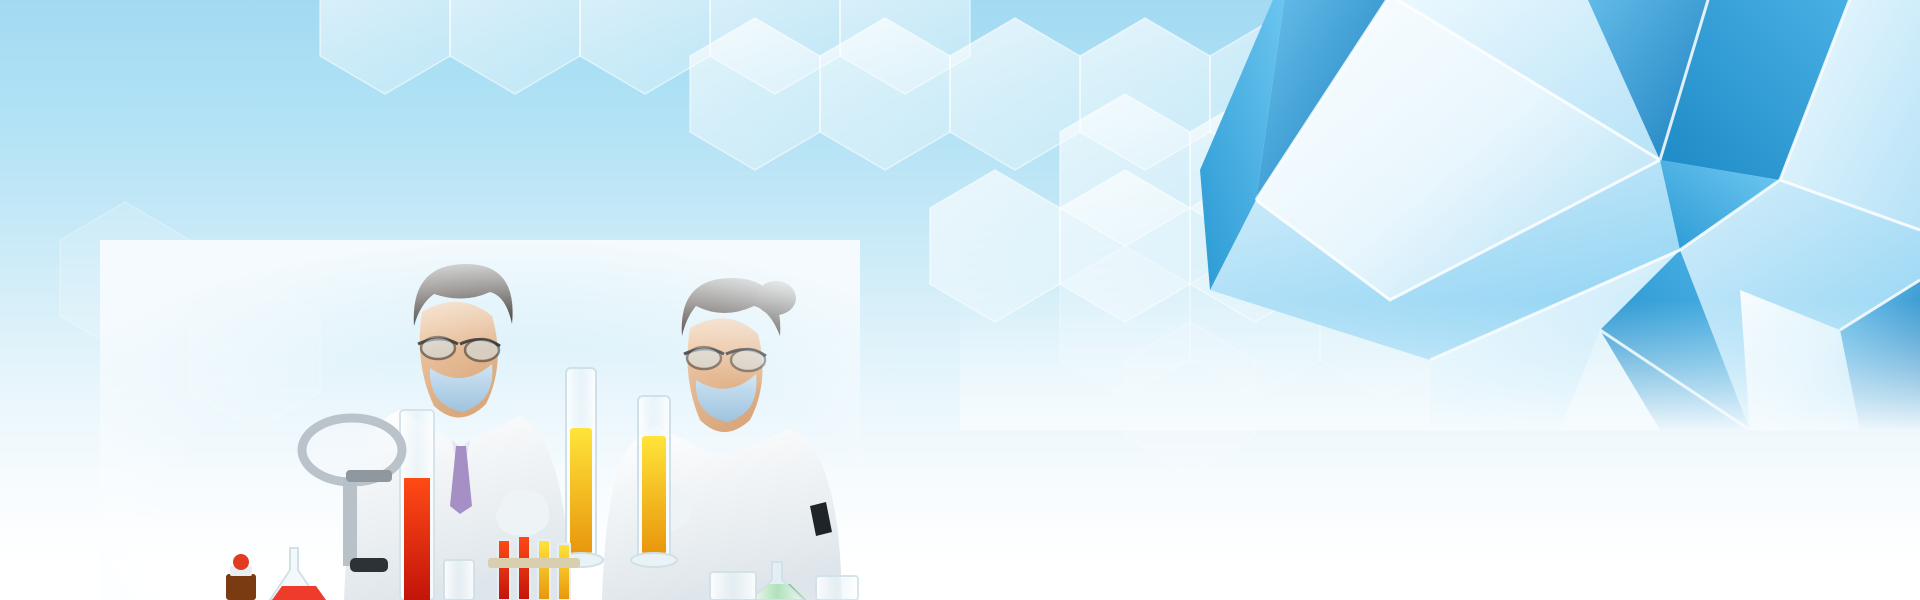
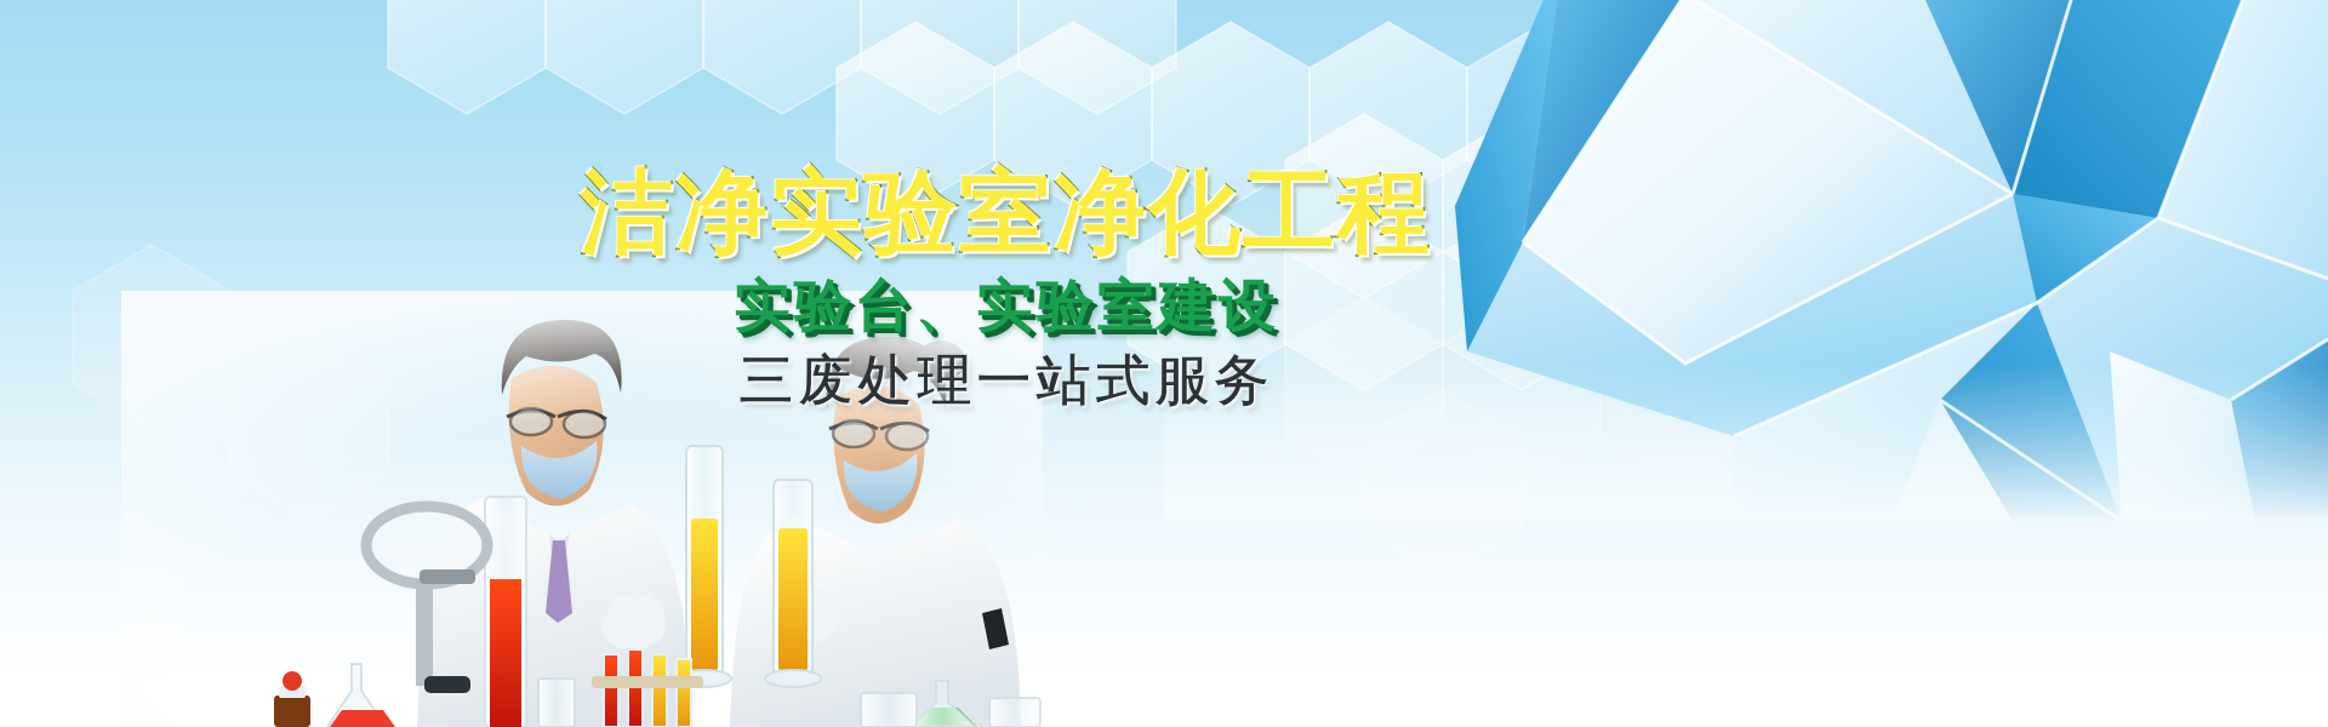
+ 洁净实验室净化工程
+ 实验台、实验室建设
+ 三废处理一站式服务
